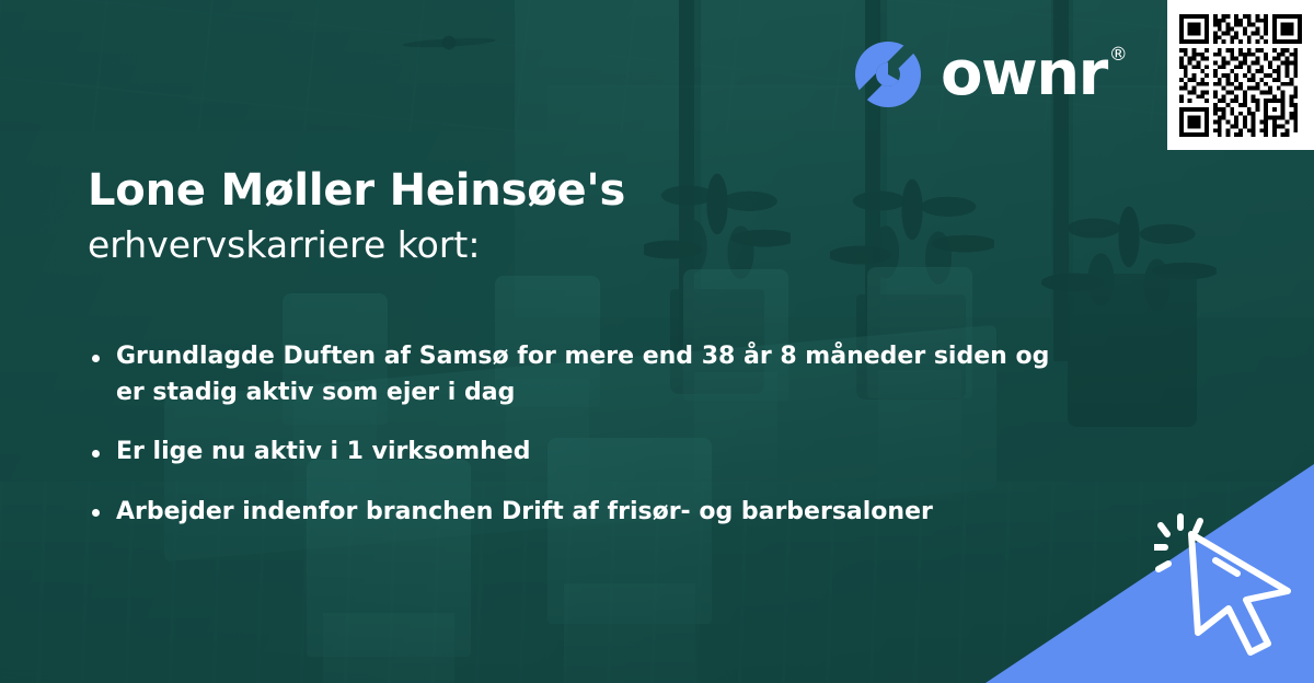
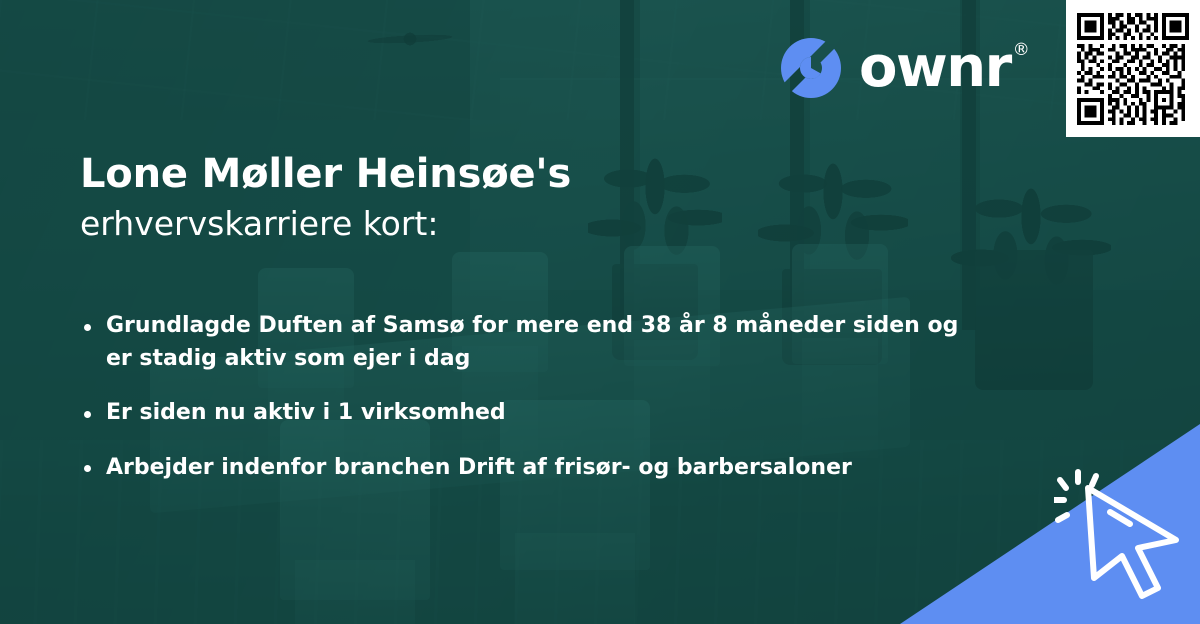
  ownr
  ®
  Lone Møller Heinsøe's
  erhvervskarriere kort:
  Grundlagde Duften af Samsø for mere end 38 år 8 måneder siden og er stadig aktiv som ejer i dag
- Er lige nu aktiv i 1 virksomhed
+ Er siden nu aktiv i 1 virksomhed
  Arbejder indenfor branchen Drift af frisør- og barbersaloner
